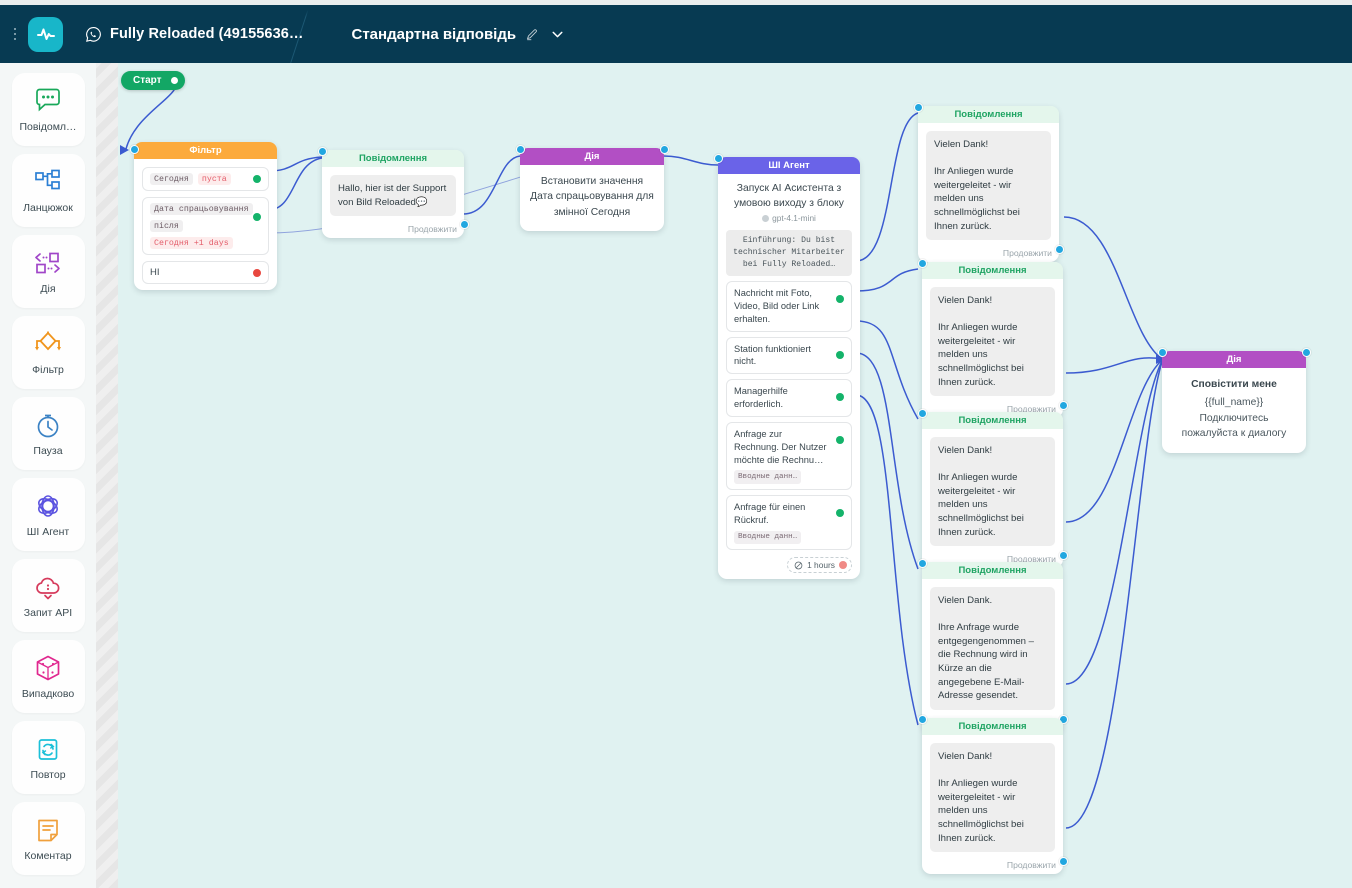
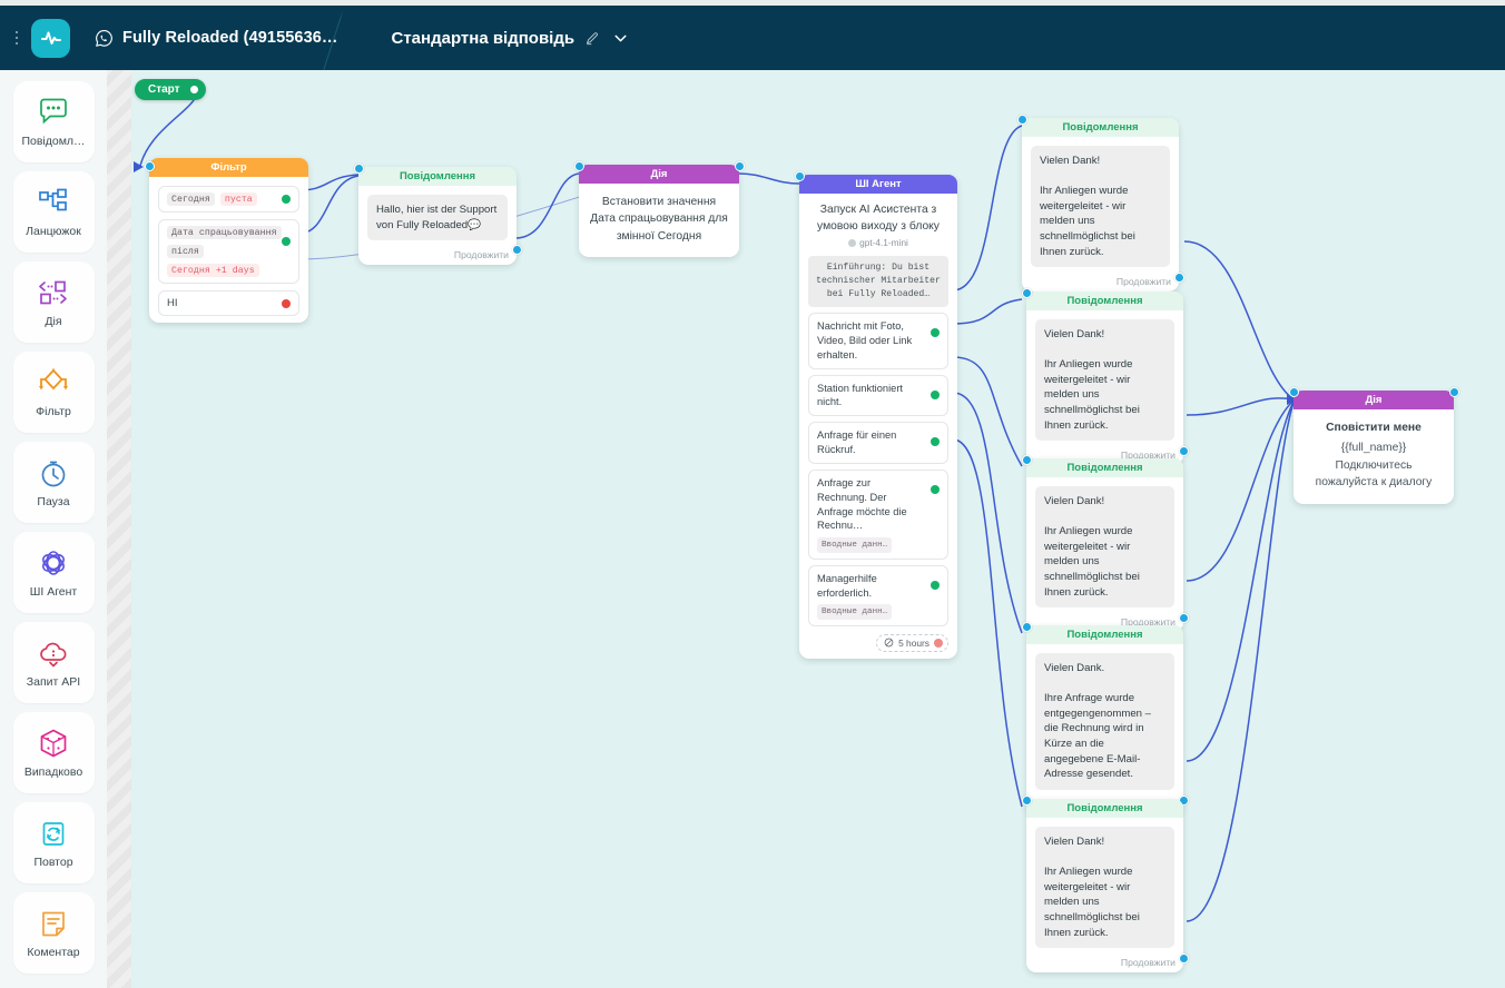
  Fully Reloaded (49155636…
  Стандартна відповідь
  Повідомл…
  Ланцюжок
  Дія
  Фільтр
  Пауза
  ШІ Агент
  Запит API
  Випадково
  Повтор
  Коментар
  Старт
  Фільтр
  Сегодня
  пуста
  Дата спрацьовування
  після
  Сегодня +1 days
  HI
  Повідомлення
- Hallo, hier ist der Support von Bild Reloaded💬
+ Hallo, hier ist der Support von Fully Reloaded💬
  Продовжити
  Дія
  Встановити значення
  Дата спрацьовування для
  змінної Сегодня
  ШІ Агент
  Запуск AI Асистента з умовою виходу з блоку
  gpt-4.1-mini
  Einführung: Du bist technischer Mitarbeiter bei Fully Reloaded…
  Nachricht mit Foto, Video, Bild oder Link erhalten.
  Station funktioniert nicht.
- Managerhilfe erforderlich.
+ Anfrage für einen Rückruf.
- Anfrage zur Rechnung. Der Nutzer möchte die Rechnu…
+ Anfrage zur Rechnung. Der Anfrage möchte die Rechnu…
  Вводные данн…
- Anfrage für einen Rückruf.
+ Managerhilfe erforderlich.
  Вводные данн…
- 1 hours
+ 5 hours
  Повідомлення
  Vielen Dank!
  Ihr Anliegen wurde weitergeleitet - wir melden uns schnellmöglichst bei Ihnen zurück.
  Продовжити
  Повідомлення
  Vielen Dank!
  Ihr Anliegen wurde weitergeleitet - wir melden uns schnellmöglichst bei Ihnen zurück.
  Продовжити
  Повідомлення
  Vielen Dank!
  Ihr Anliegen wurde weitergeleitet - wir melden uns schnellmöglichst bei Ihnen zurück.
  Продовжити
  Повідомлення
  Vielen Dank.
  Ihre Anfrage wurde entgegengenommen – die Rechnung wird in Kürze an die angegebene E-Mail-Adresse gesendet.
  Повідомлення
  Vielen Dank!
  Ihr Anliegen wurde weitergeleitet - wir melden uns schnellmöglichst bei Ihnen zurück.
  Продовжити
  Дія
  Сповістити мене
  {{full_name}}
  Подключитесь
  пожалуйста к диалогу
